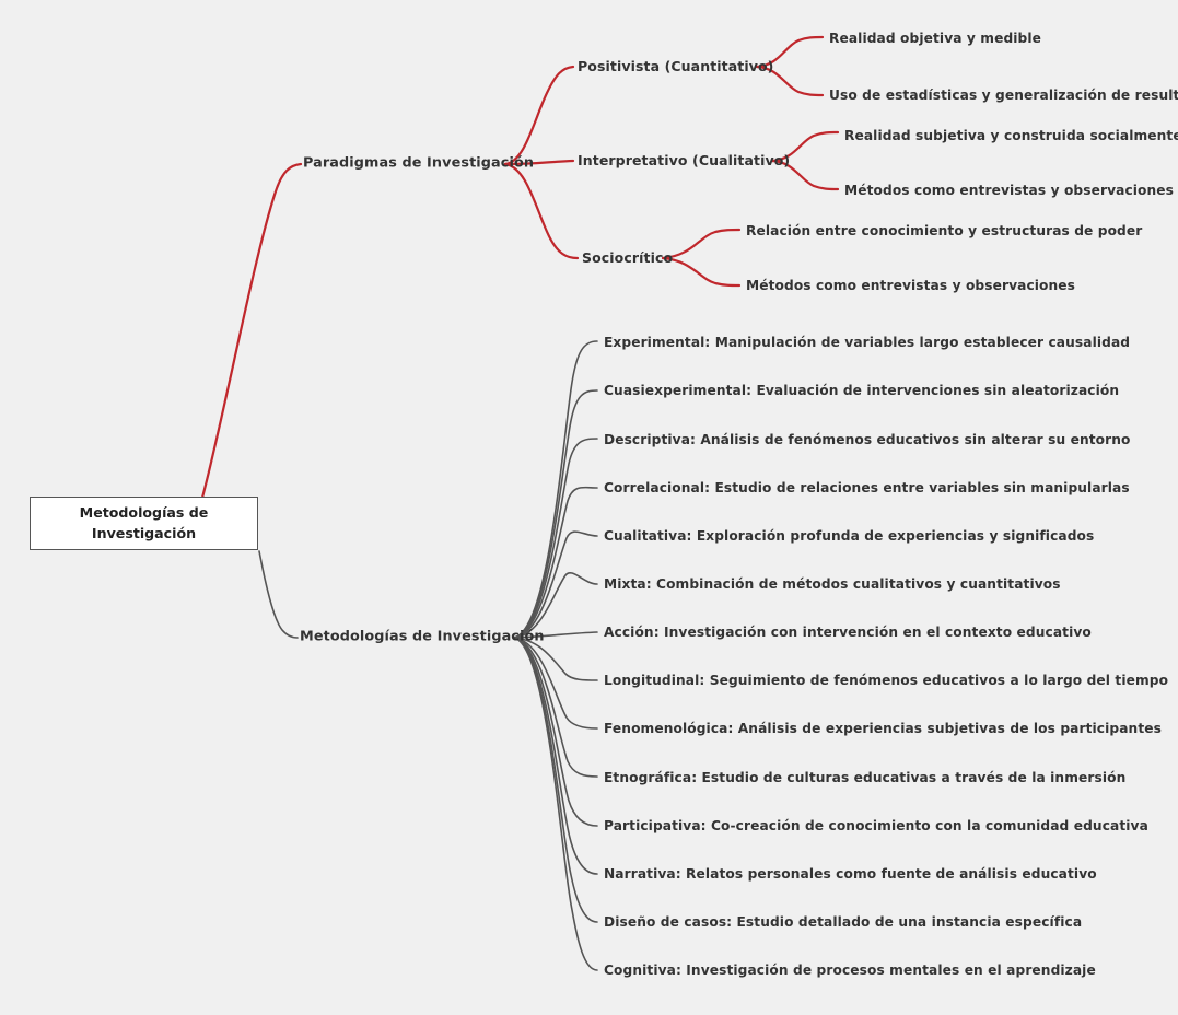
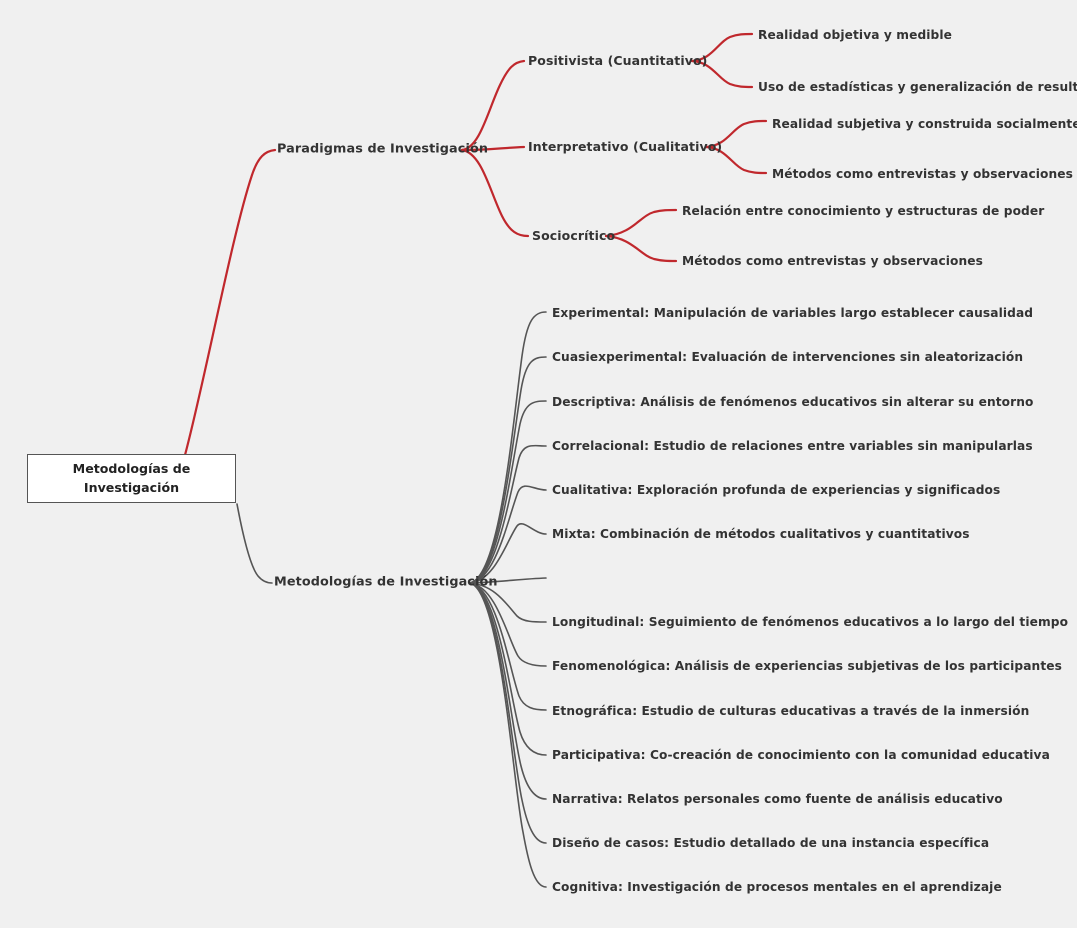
  Metodologías de Investigación
  Paradigmas de Investigación
  Metodologías de Investigación
  Positivista (Cuantitativo)
  Interpretativo (Cualitativo)
  Sociocrítico
  Realidad objetiva y medible
  Uso de estadísticas y generalización de result
  Realidad subjetiva y construida socialment
  Métodos como entrevistas y observaciones
  Relación entre conocimiento y estructuras de poder
  Métodos como entrevistas y observaciones
  Experimental: Manipulación de variables largo establecer causalidad
  Cuasiexperimental: Evaluación de intervenciones sin aleatorización
  Descriptiva: Análisis de fenómenos educativos sin alterar su entorno
  Correlacional: Estudio de relaciones entre variables sin manipularlas
  Cualitativa: Exploración profunda de experiencias y significados
  Mixta: Combinación de métodos cualitativos y cuantitativos
- Acción: Investigación con intervención en el contexto educativo
  Longitudinal: Seguimiento de fenómenos educativos a lo largo del tiempo
  Fenomenológica: Análisis de experiencias subjetivas de los participantes
  Etnográfica: Estudio de culturas educativas a través de la inmersión
  Participativa: Co-creación de conocimiento con la comunidad educativa
  Narrativa: Relatos personales como fuente de análisis educativo
  Diseño de casos: Estudio detallado de una instancia específica
  Cognitiva: Investigación de procesos mentales en el aprendizaje
